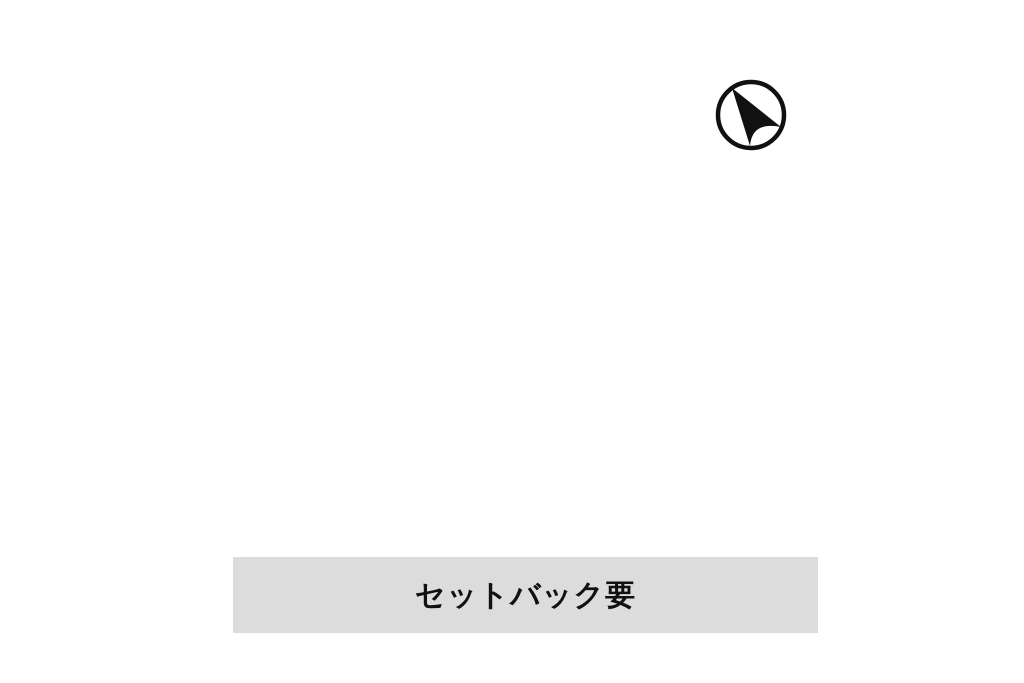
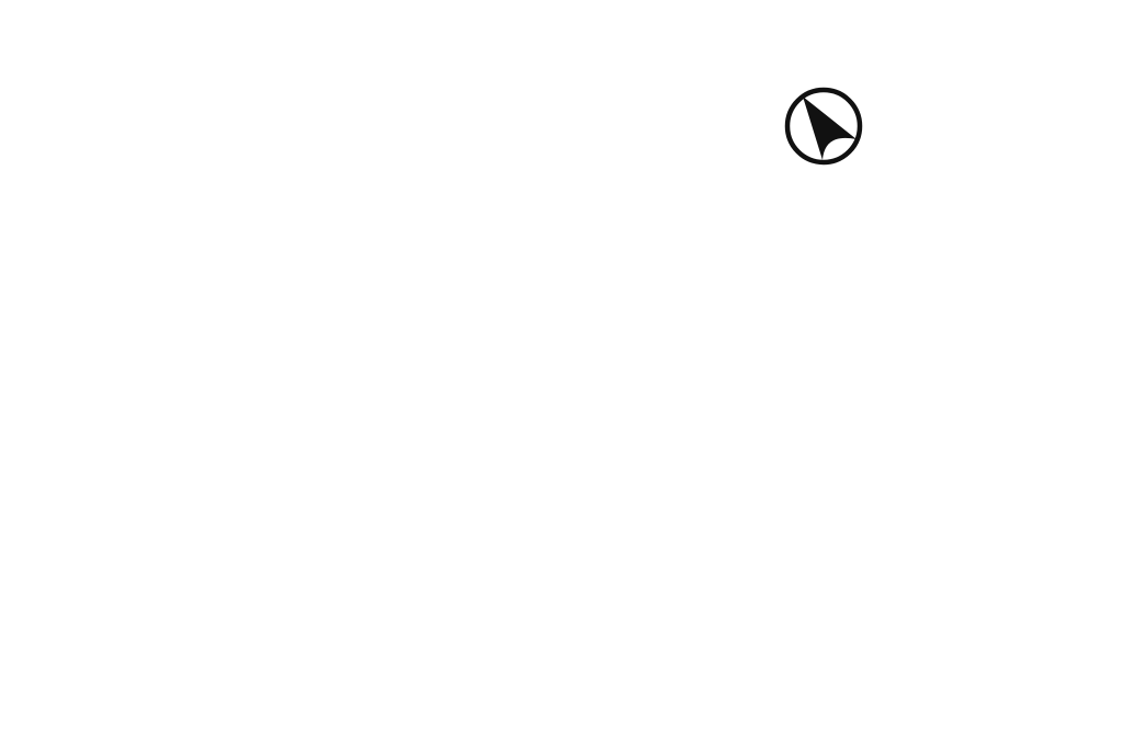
- セットバック要
